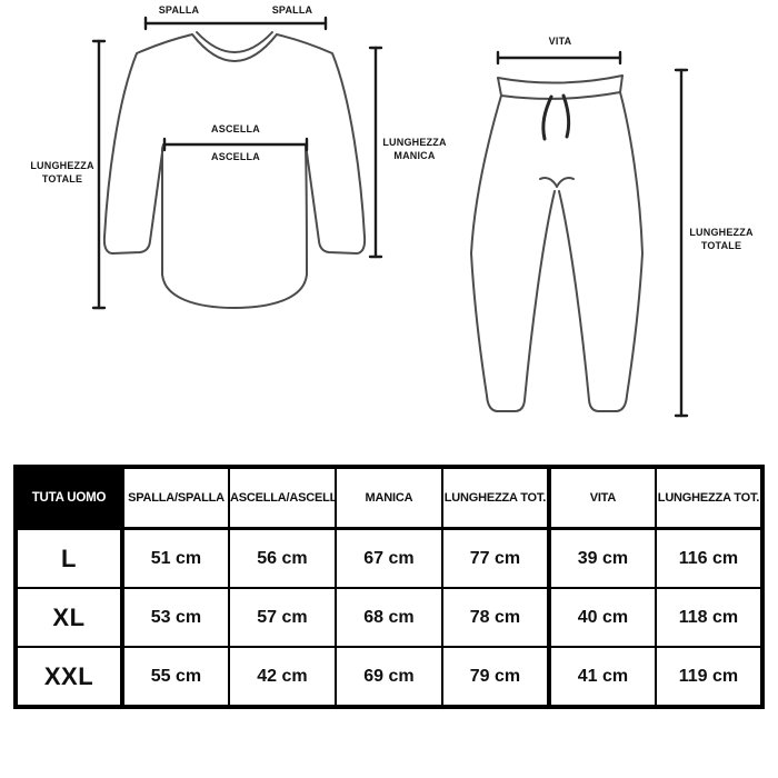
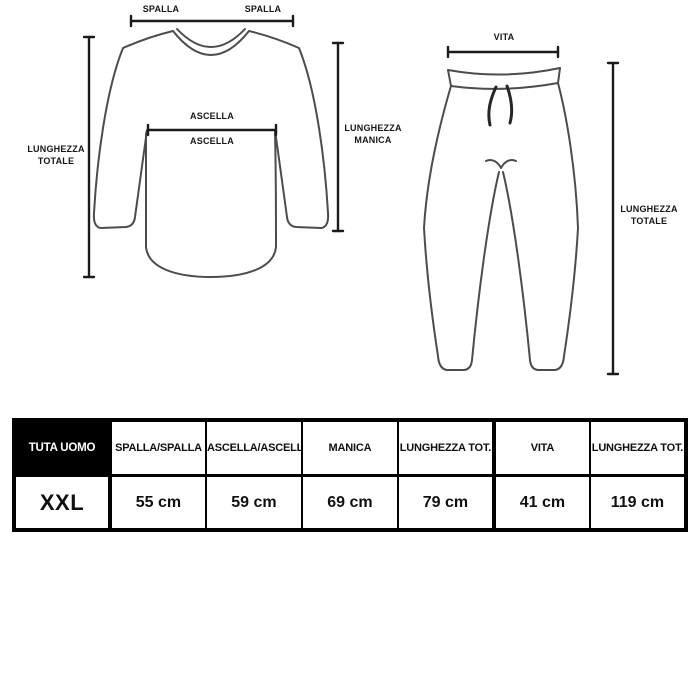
  SPALLA
  SPALLA
  ASCELLA
  ASCELLA
  LUNGHEZZA TOTALE
  LUNGHEZZA MANICA
  VITA
  LUNGHEZZA TOTALE
  TUTA UOMO	SPALLA/SPALLA	ASCELLA/ASCELL	MANICA	LUNGHEZZA TOT.	VITA	LUNGHEZZA TOT.
- L	51 cm	56 cm	67 cm	77 cm	39 cm	116 cm
- XL	53 cm	57 cm	68 cm	78 cm	40 cm	118 cm
- XXL	55 cm	42 cm	69 cm	79 cm	41 cm	119 cm
+ XXL	55 cm	59 cm	69 cm	79 cm	41 cm	119 cm
